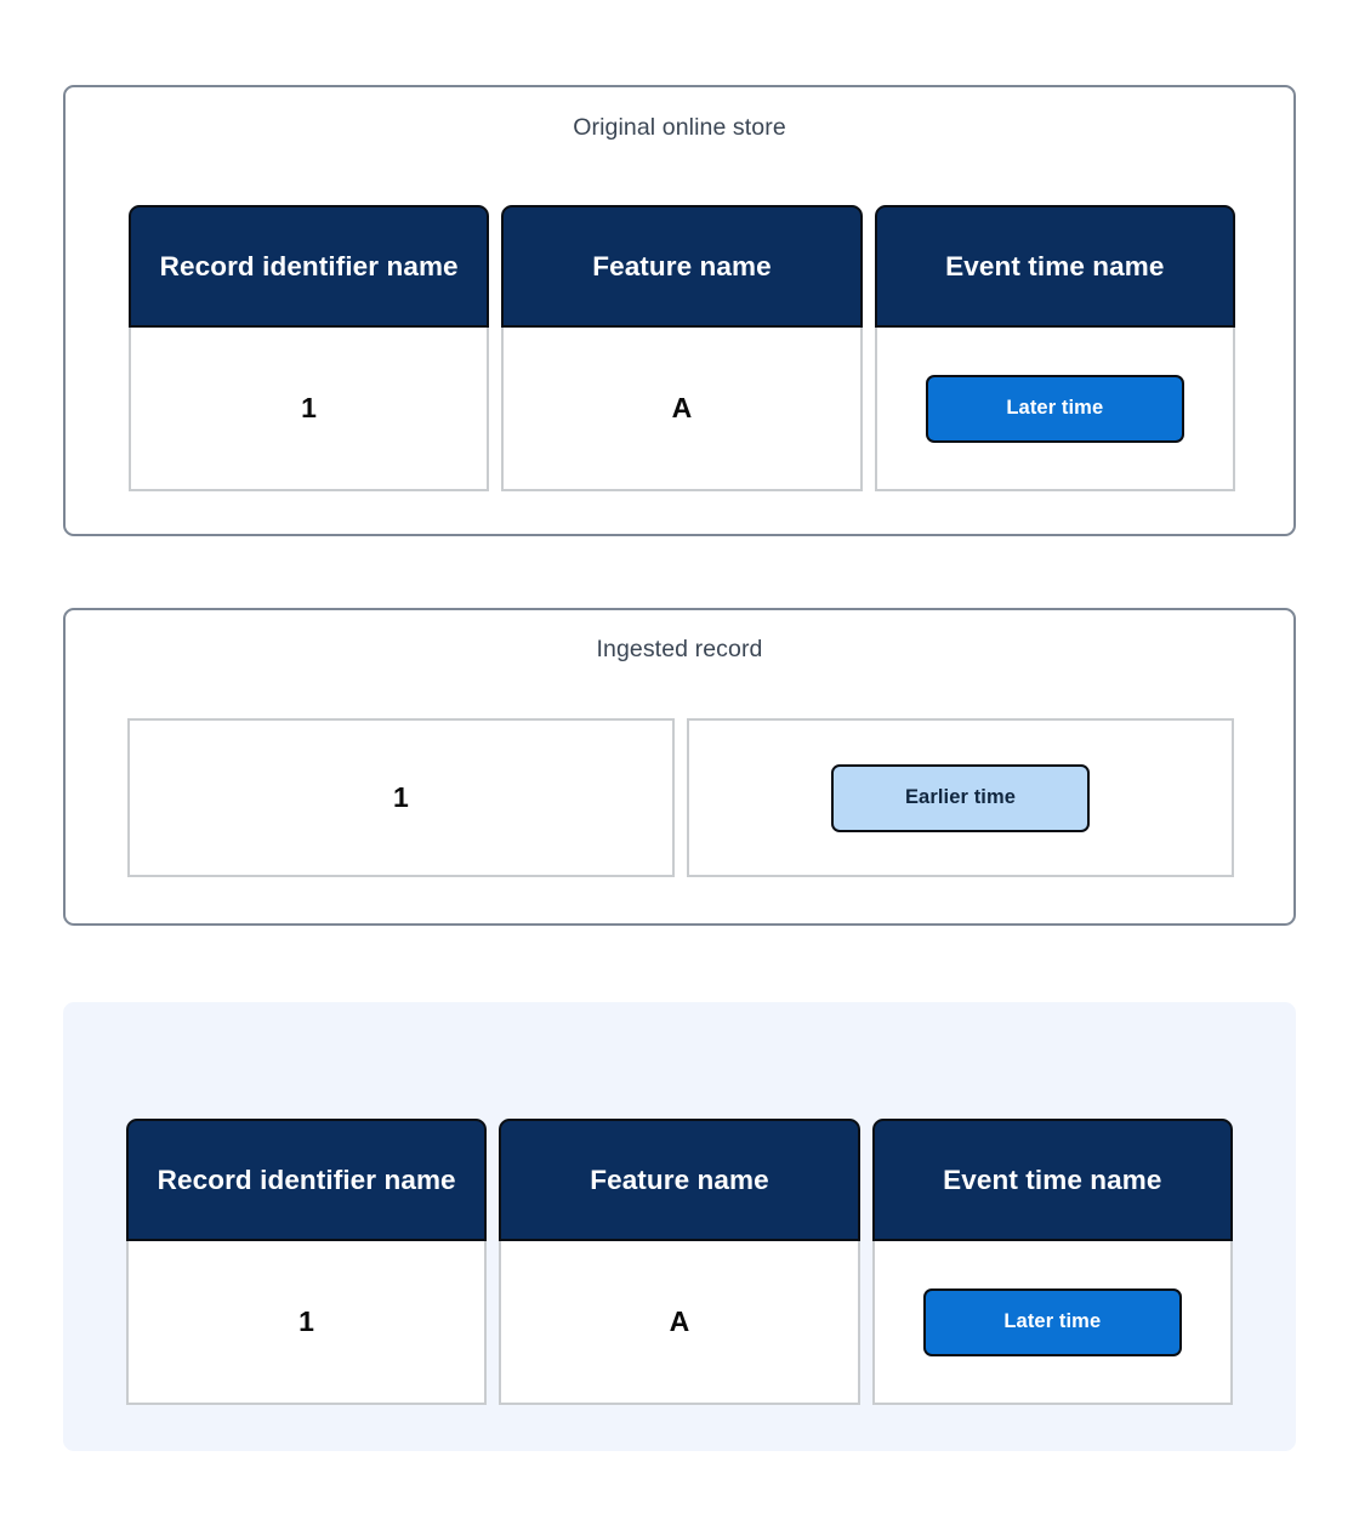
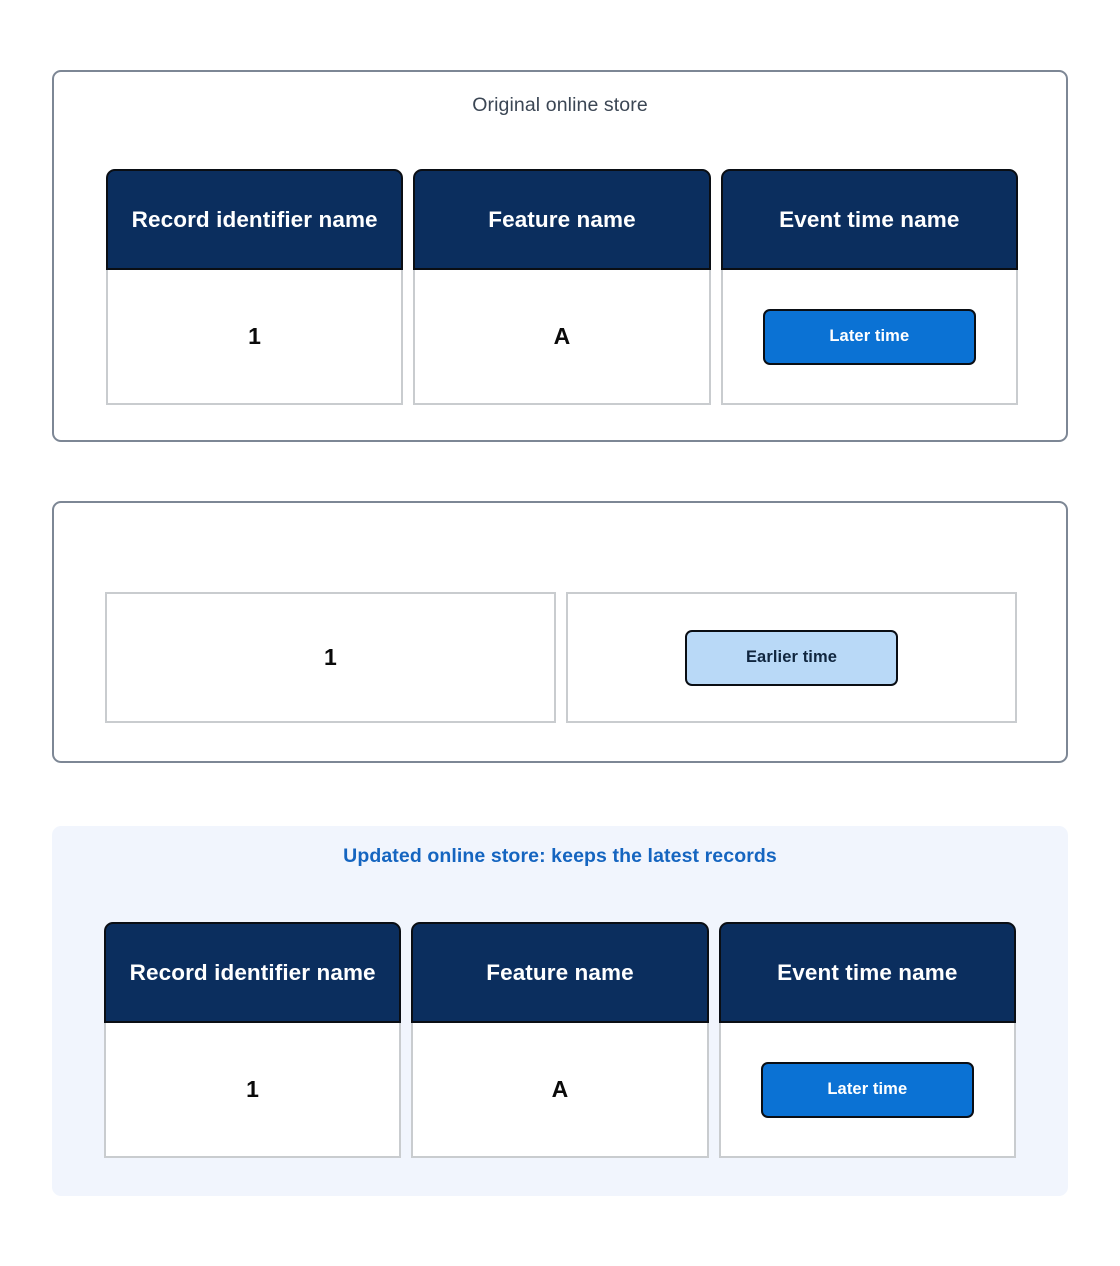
  Original online store
  Record identifier name
  1
  Feature name
  A
  Event time name
  Later time
- Ingested record
  1
  Earlier time
+ Updated online store: keeps the latest records
  Record identifier name
  1
  Feature name
  A
  Event time name
  Later time
